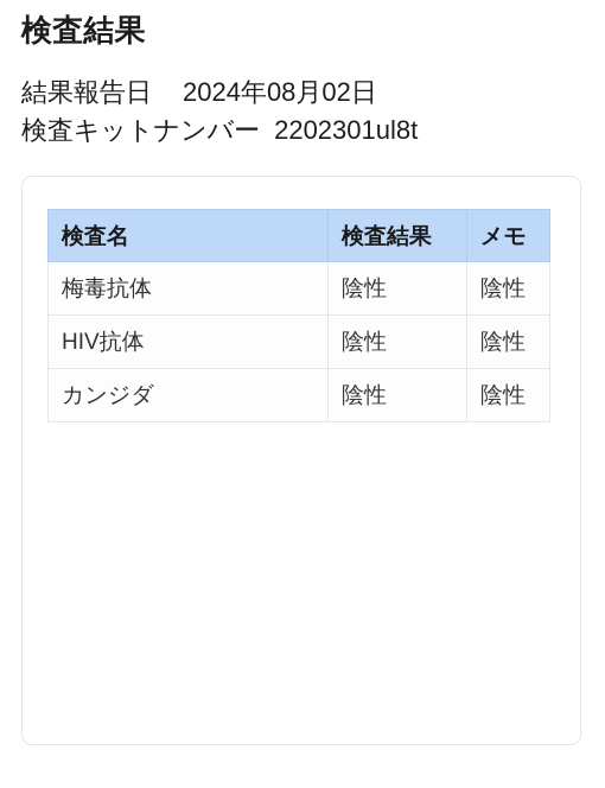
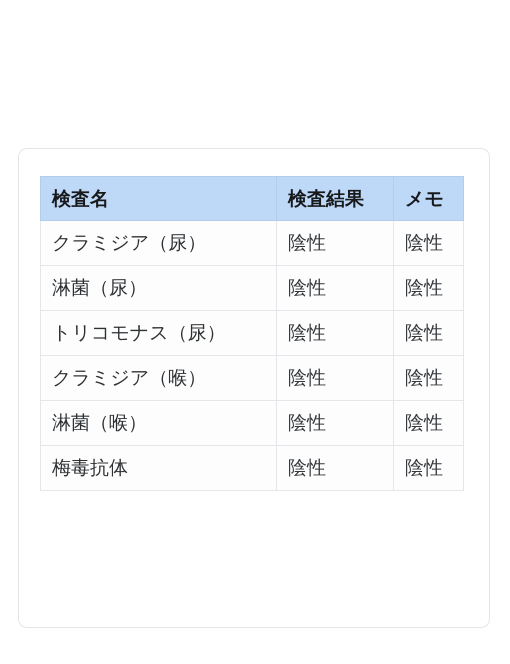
- 検査結果
- 結果報告日 2024年08月02日
- 検査キットナンバー 2202301ul8t
  検査名	検査結果	メモ
+ クラミジア（尿）	陰性	陰性
+ 淋菌（尿）	陰性	陰性
+ トリコモナス（尿）	陰性	陰性
+ クラミジア（喉）	陰性	陰性
+ 淋菌（喉）	陰性	陰性
  梅毒抗体	陰性	陰性
- HIV抗体	陰性	陰性
- カンジダ	陰性	陰性
